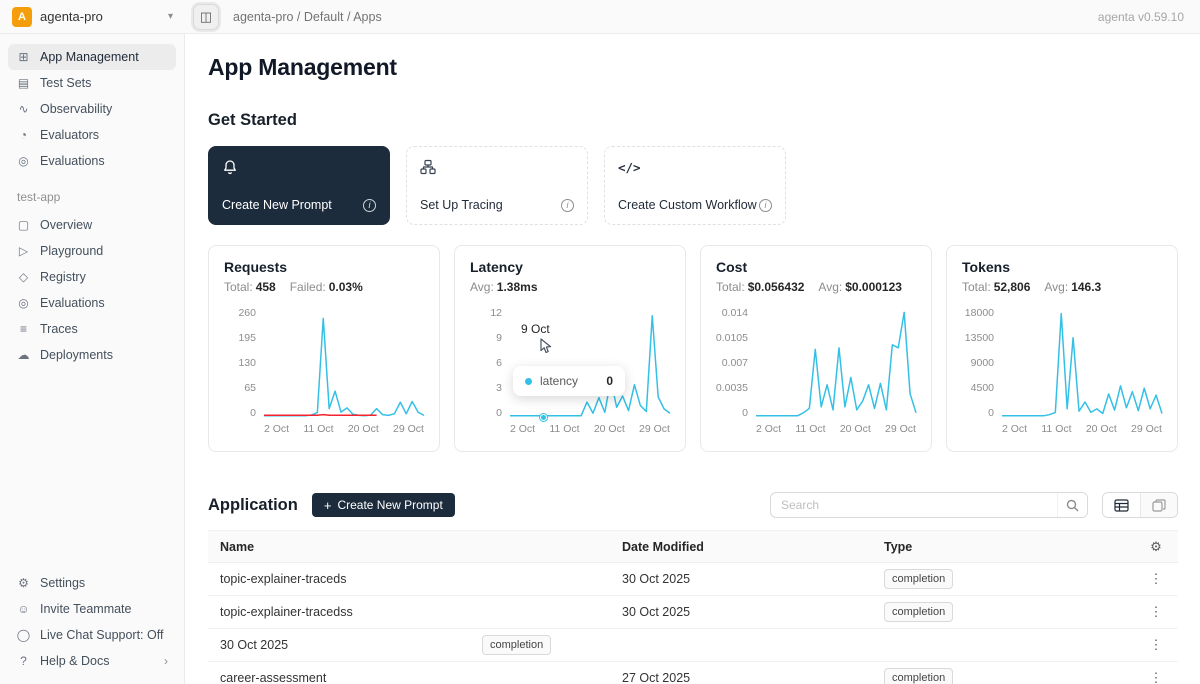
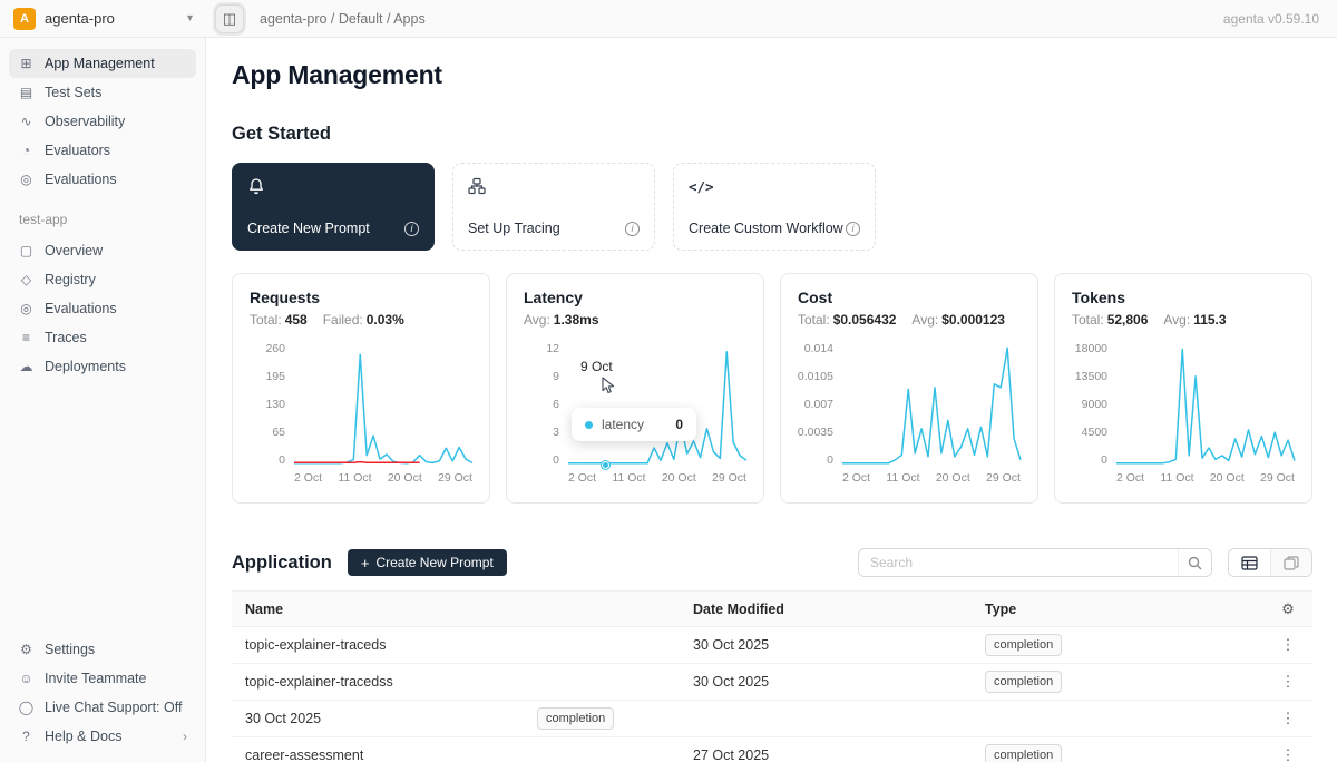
  A
  agenta-pro
  ▾
  ◫
  agenta-pro / Default / Apps
  agenta v0.59.10
  ⊞
  App Management
  ▤
  Test Sets
  ∿
  Observability
  ◔
  Evaluators
  ◎
  Evaluations
  test-app
  ▢
  Overview
- ▷
- Playground
  ◇
  Registry
  ◎
  Evaluations
  ≡
  Traces
  ☁
  Deployments
  ⚙
  Settings
  ☺
  Invite Teammate
  ◯
  Live Chat Support: Off
  ?
  Help & Docs
  ›
  App Management
  Get Started
  Create New Prompt
  i
  Set Up Tracing
  i
  </>
  Create Custom Workflow
  i
  Requests
  Total: 458
  Failed: 0.03%
  260
  195
  130
  65
  0
  2 Oct
  11 Oct
  20 Oct
  29 Oct
  Latency
  Avg: 1.38ms
  12
  9
  6
  3
  0
  2 Oct
  11 Oct
  20 Oct
  29 Oct
  9 Oct
  latency
  0
  Cost
  Total: $0.056432
  Avg: $0.000123
  0.014
  0.0105
  0.007
  0.0035
  0
  2 Oct
  11 Oct
  20 Oct
  29 Oct
  Tokens
  Total: 52,806
- Avg: 146.3
+ Avg: 115.3
  18000
  13500
  9000
  4500
  0
  2 Oct
  11 Oct
  20 Oct
  29 Oct
  Application
  +
  Create New Prompt
  Search
  Name
  Date Modified
  Type
  ⚙
  topic-explainer-traceds
  30 Oct 2025
  completion
  ⋮
  topic-explainer-tracedss
  30 Oct 2025
  completion
  ⋮
  30 Oct 2025
  completion
  ⋮
  career-assessment
  27 Oct 2025
  completion
  ⋮
